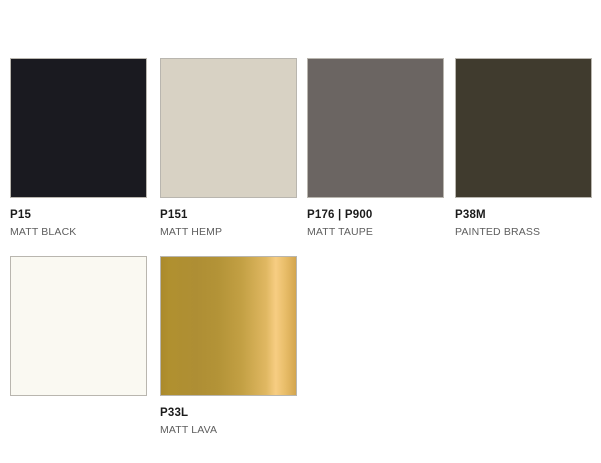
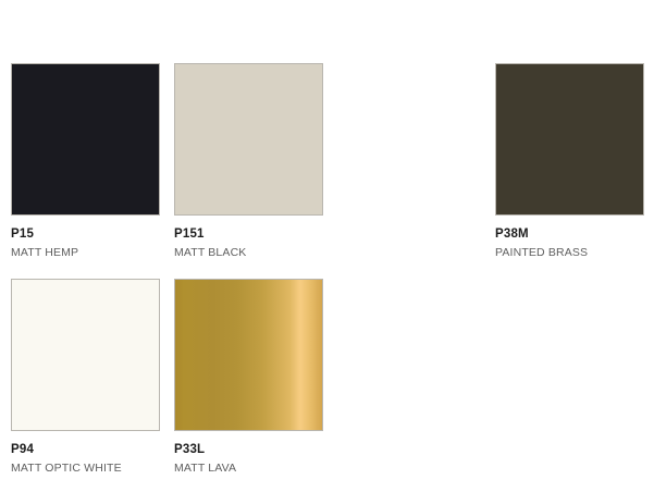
  P15
- MATT BLACK
+ MATT HEMP
  P151
- MATT HEMP
+ MATT BLACK
- P176 | P900
- MATT TAUPE
  P38M
  PAINTED BRASS
+ P94
+ MATT OPTIC WHITE
  P33L
  MATT LAVA
